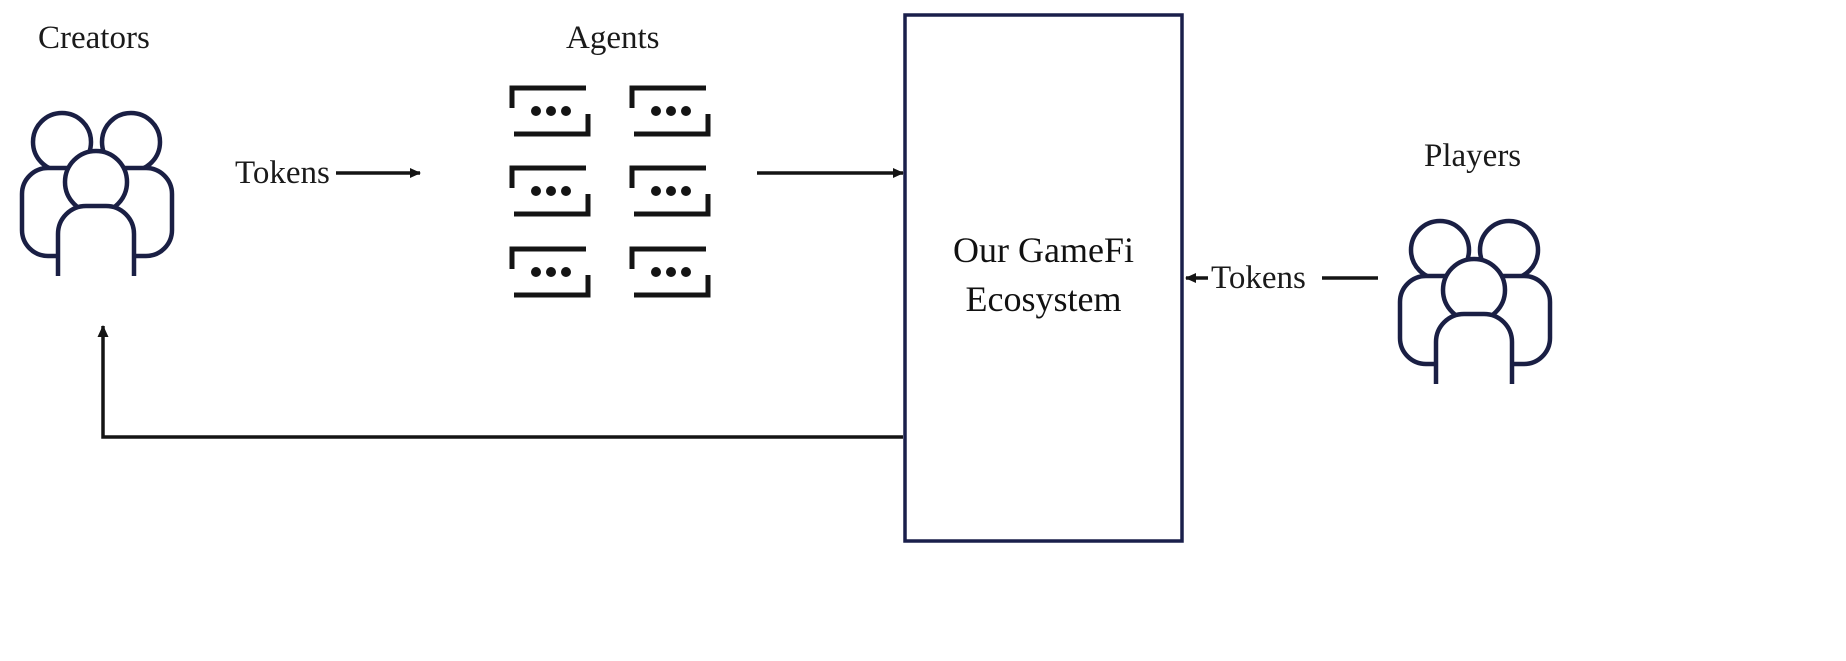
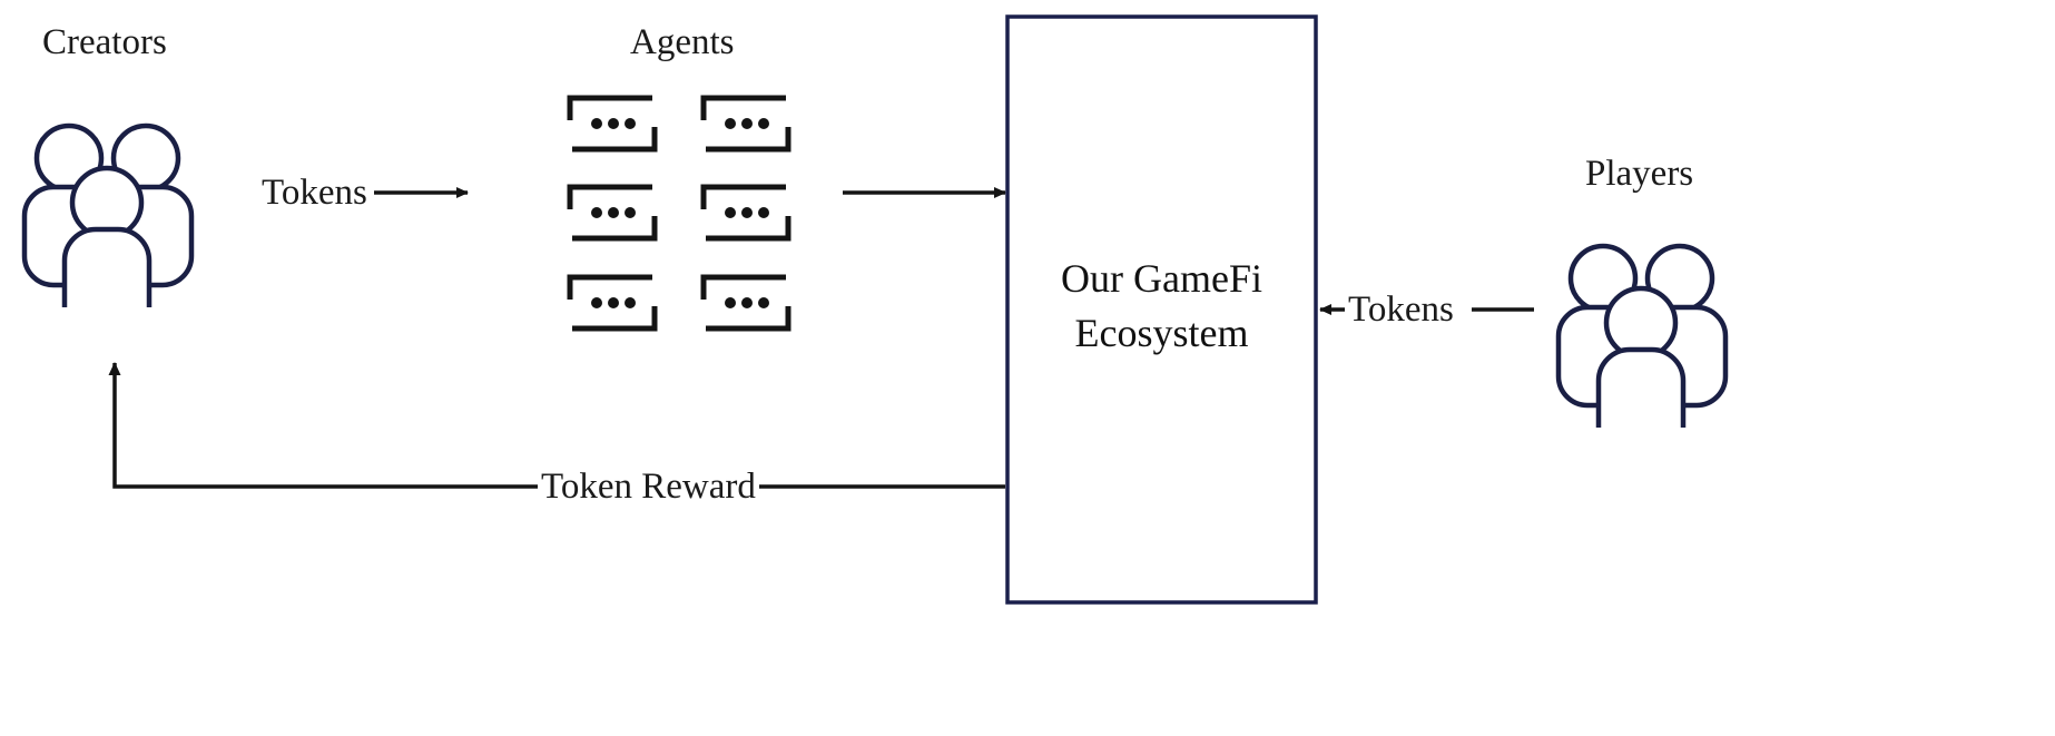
  Creators
  Tokens
  Agents
  Our GameFi
  Ecosystem
  Tokens
+ Token Reward
  Players
